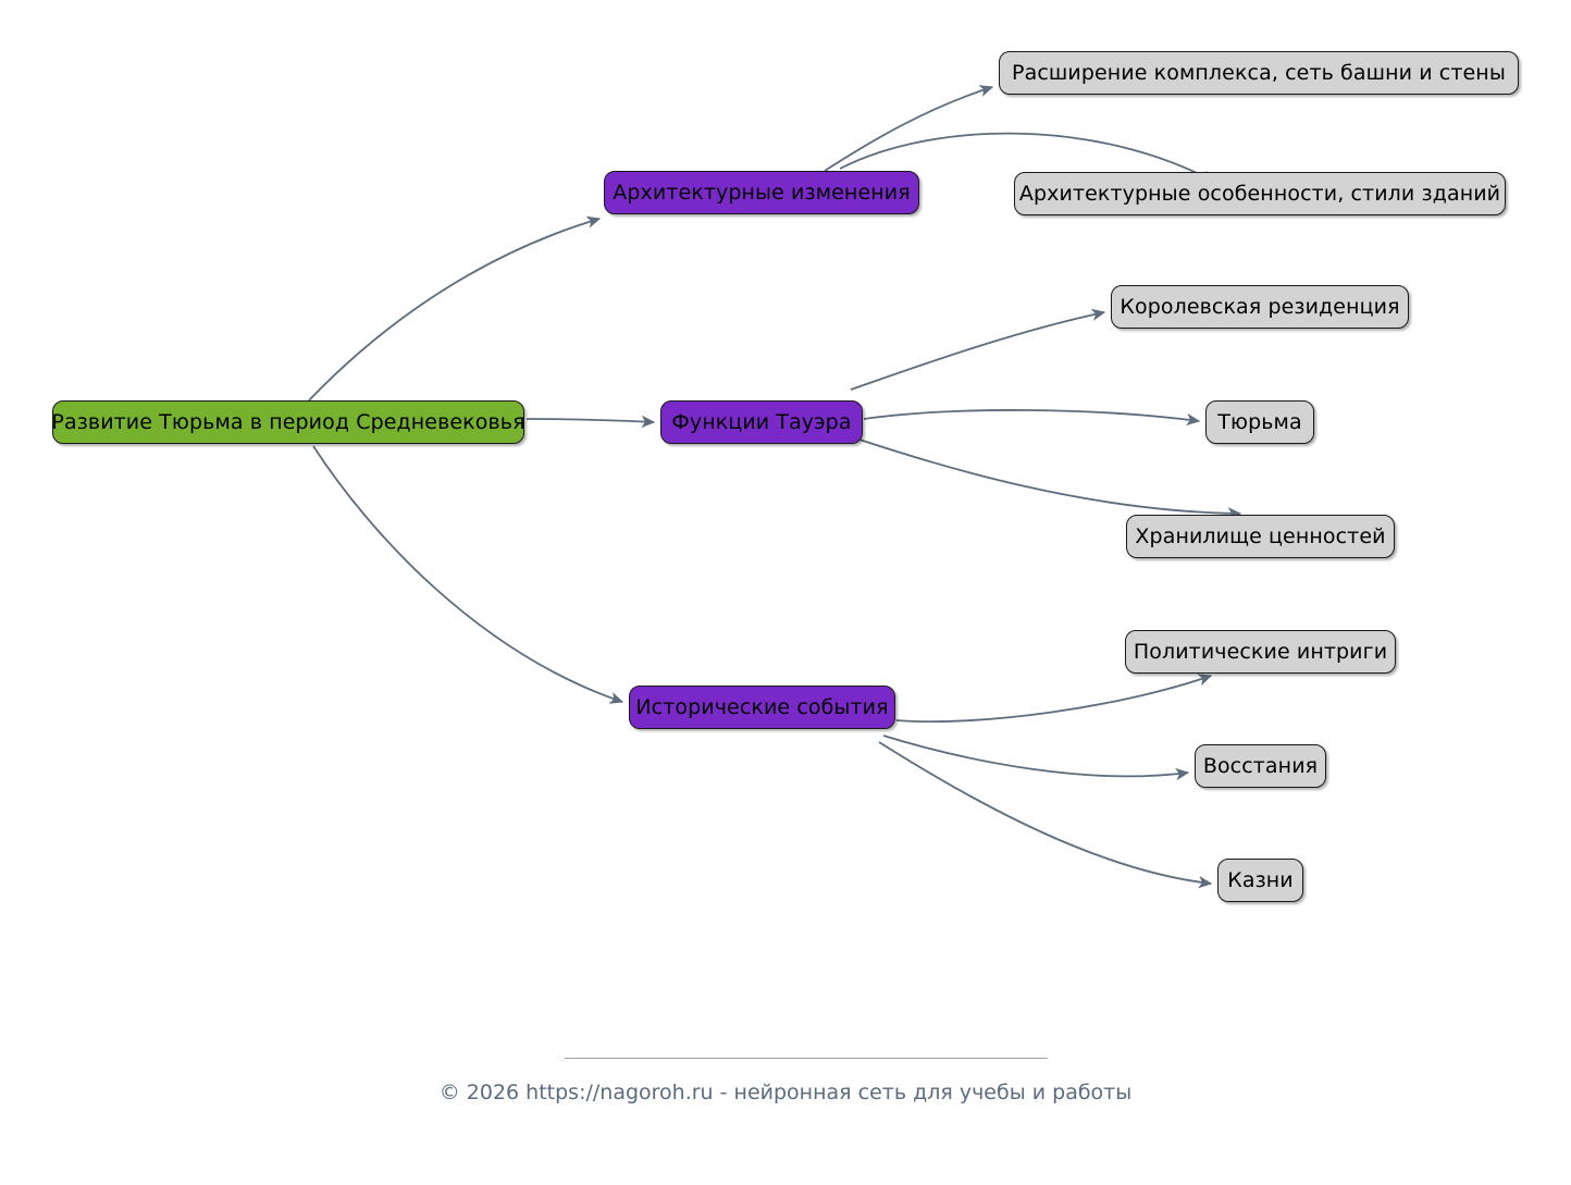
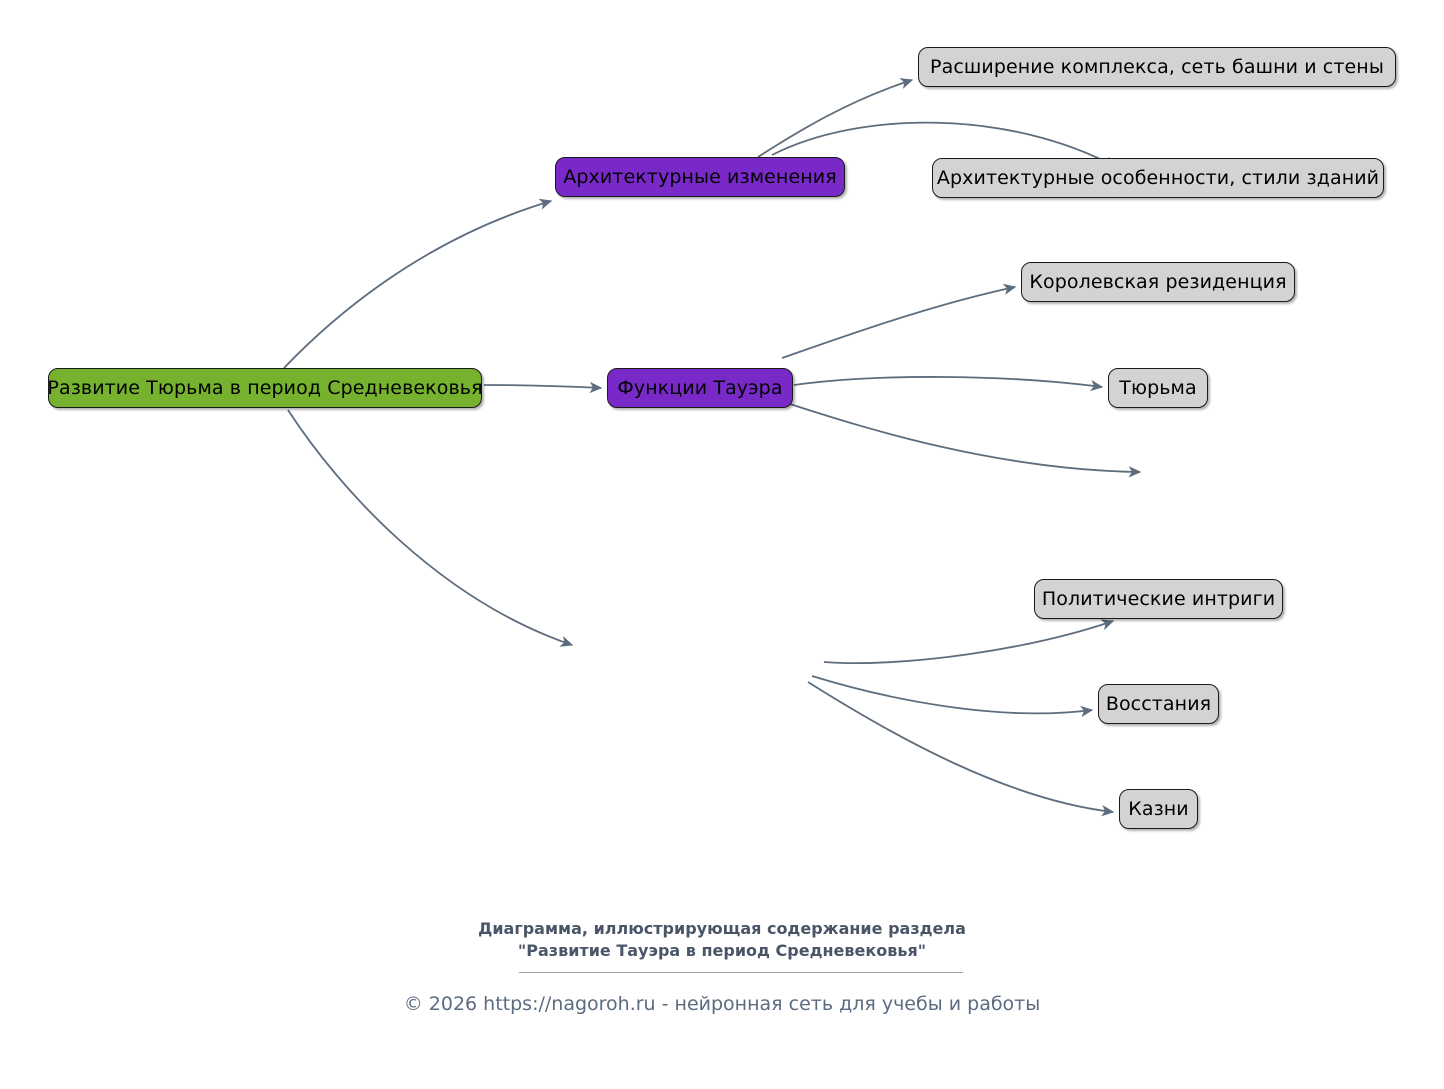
  Развитие Тюрьма в период Средневековья
  Архитектурные изменения
  Расширение комплекса, сеть башни и стены
  Архитектурные особенности, стили зданий
  Функции Тауэра
  Королевская резиденция
  Тюрьма
- Хранилище ценностей
- Исторические события
  Политические интриги
  Восстания
  Казни
+ Диаграмма, иллюстрирующая содержание раздела
+ "Развитие Тауэра в период Средневековья"
  © 2026 https://nagoroh.ru - нейронная сеть для учебы и работы
